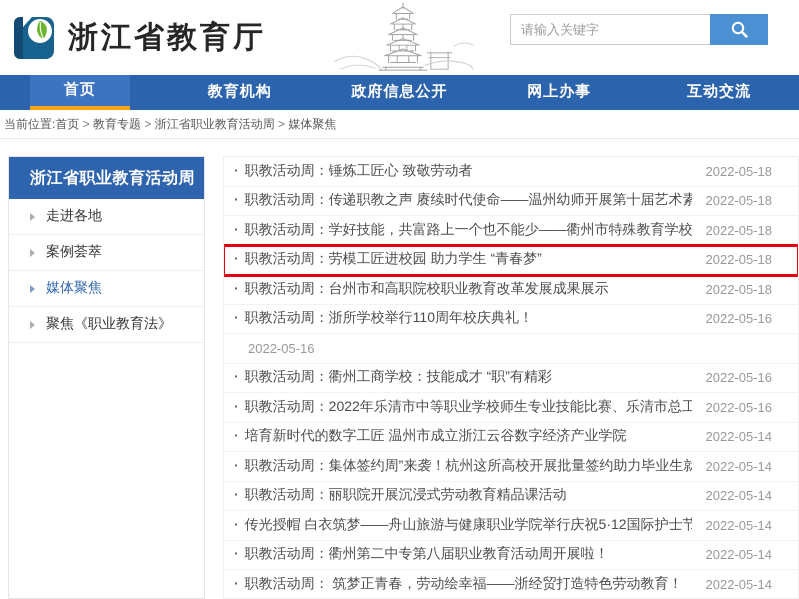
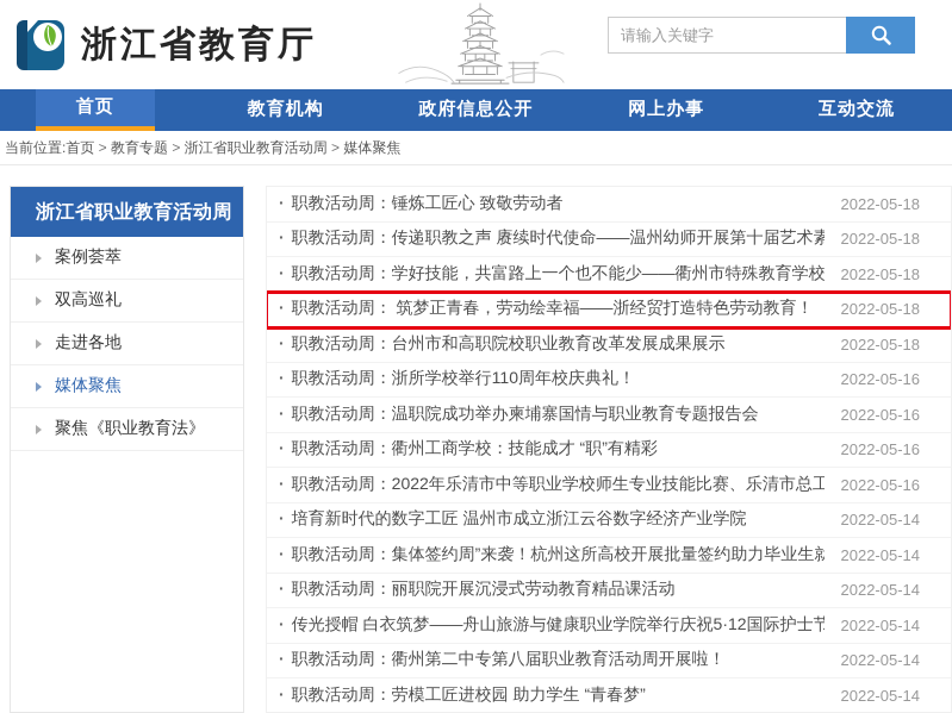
  浙江省教育厅
  请输入关键字
  首页
  教育机构
  政府信息公开
  网上办事
  互动交流
  当前位置:首页 教育专题 浙江省职业教育活动周 媒体聚焦
  浙江省职业教育活动周
- 走进各地
+ 案例荟萃
+ 双高巡礼
- 案例荟萃
+ 走进各地
  媒体聚焦
  聚焦《职业教育法》
  职教活动周：锤炼工匠心 致敬劳动者
  2022-05-18
  职教活动周：传递职教之声 赓续时代使命——温州幼师开展第十届艺术素
  2022-05-18
  职教活动周：学好技能，共富路上一个也不能少——衢州市特殊教育学校
  2022-05-18
- 职教活动周：劳模工匠进校园 助力学生 “青春梦”
+ 职教活动周： 筑梦正青春，劳动绘幸福——浙经贸打造特色劳动教育！
  2022-05-18
  职教活动周：台州市和高职院校职业教育改革发展成果展示
  2022-05-18
  职教活动周：浙所学校举行110周年校庆典礼！
  2022-05-16
+ 职教活动周：温职院成功举办柬埔寨国情与职业教育专题报告会
  2022-05-16
  职教活动周：衢州工商学校：技能成才 “职”有精彩
  2022-05-16
  职教活动周：2022年乐清市中等职业学校师生专业技能比赛、乐清市总工
  2022-05-16
  培育新时代的数字工匠 温州市成立浙江云谷数字经济产业学院
  2022-05-14
  职教活动周：集体签约周”来袭！杭州这所高校开展批量签约助力毕业生就
  2022-05-14
  职教活动周：丽职院开展沉浸式劳动教育精品课活动
  2022-05-14
  传光授帽 白衣筑梦——舟山旅游与健康职业学院举行庆祝5·12国际护士节
  2022-05-14
  职教活动周：衢州第二中专第八届职业教育活动周开展啦！
  2022-05-14
- 职教活动周： 筑梦正青春，劳动绘幸福——浙经贸打造特色劳动教育！
+ 职教活动周：劳模工匠进校园 助力学生 “青春梦”
  2022-05-14
